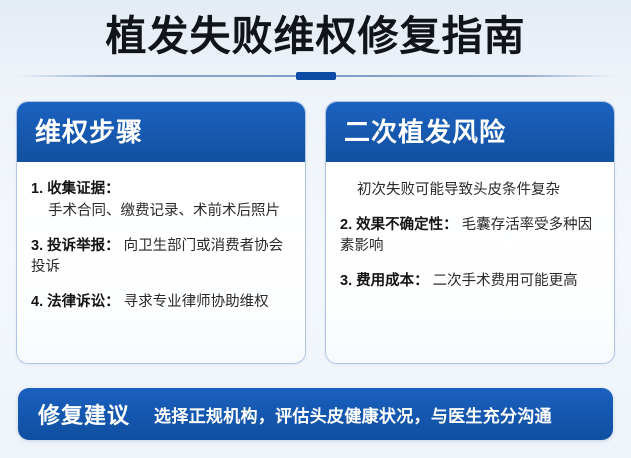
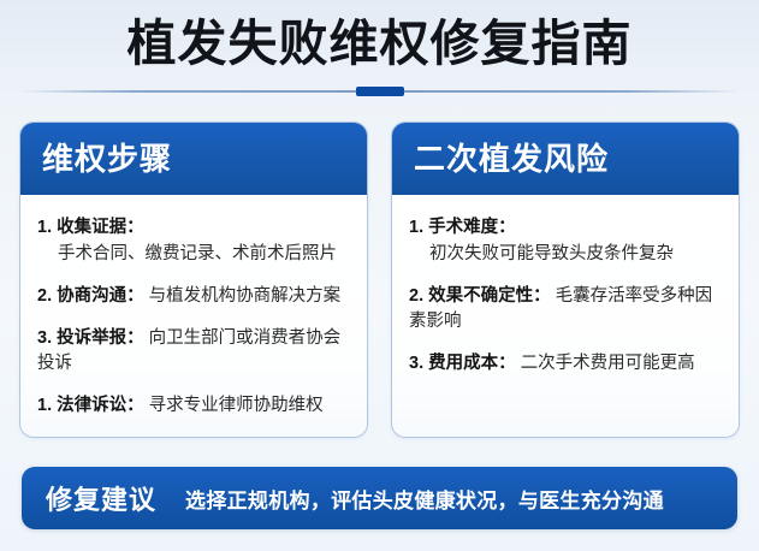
  植发失败维权修复指南
  维权步骤
  1. 收集证据：
  手术合同、缴费记录、术前术后照片
+ 2. 协商沟通： 与植发机构协商解决方案
  3. 投诉举报： 向卫生部门或消费者协会投诉
- 4. 法律诉讼： 寻求专业律师协助维权
+ 1. 法律诉讼： 寻求专业律师协助维权
  二次植发风险
+ 1. 手术难度：
  初次失败可能导致头皮条件复杂
  2. 效果不确定性： 毛囊存活率受多种因素影响
  3. 费用成本： 二次手术费用可能更高
  修复建议
  选择正规机构，评估头皮健康状况，与医生充分沟通
